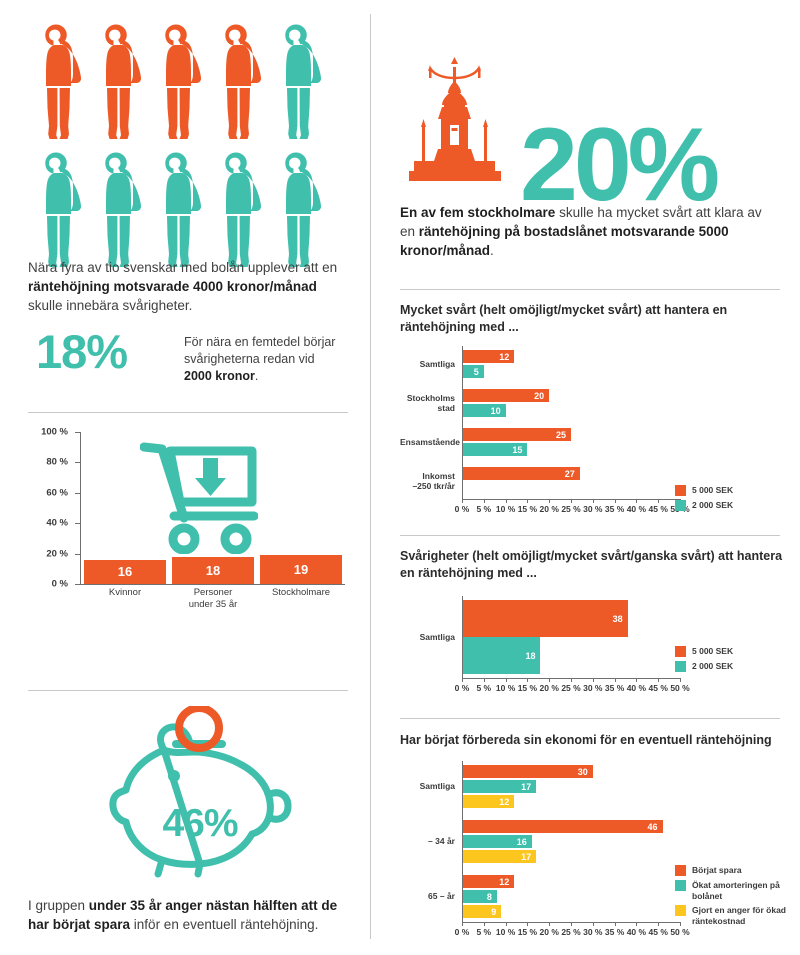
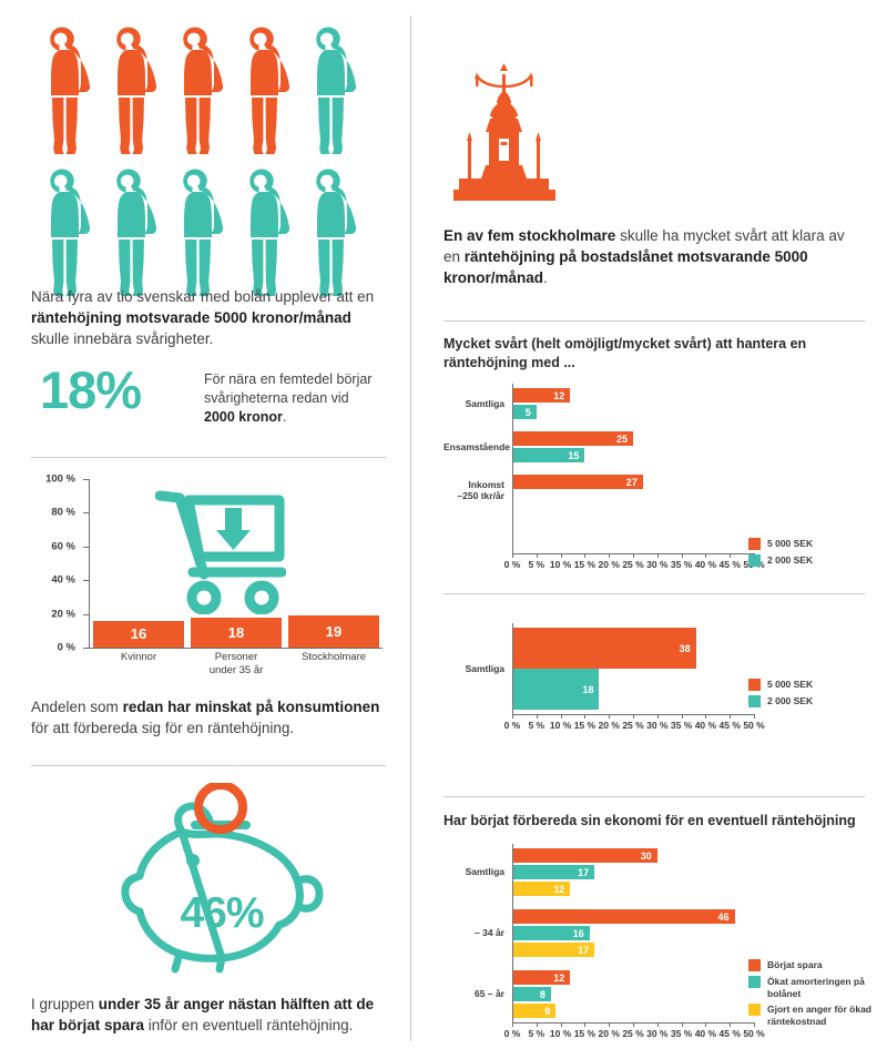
- Nära fyra av tio svenskar med bolån upplever att en räntehöjning motsvarade 4000 kronor/månad skulle innebära svårigheter.
+ Nära fyra av tio svenskar med bolån upplever att en räntehöjning motsvarade 5000 kronor/månad skulle innebära svårigheter.
  18%
  För nära en femtedel börjar svårigheterna redan vid 2000 kronor.
  0 %
  20 %
  40 %
  60 %
  80 %
  100 %
  16
  18
  19
  Kvinnor
  Personer
  under 35 år
  Stockholmare
+ Andelen som redan har minskat på konsumtionen för att förbereda sig för en räntehöjning.
  46%
  I gruppen under 35 år anger nästan hälften att de har börjat spara inför en eventuell räntehöjning.
- 20%
  En av fem stockholmare skulle ha mycket svårt att klara av en räntehöjning på bostadslånet motsvarande 5000 kronor/månad.
  Mycket svårt (helt omöjligt/mycket svårt) att hantera en räntehöjning med ...
  Samtliga
  12
  5
- Stockholms stad
- 20
- 10
  Ensamstående
  25
  15
  Inkomst
  –250 tkr/år
  27
  0 %
  5 %
  10 %
  15 %
  20 %
  25 %
  30 %
  35 %
  40 %
  45 %
  5 000 SEK
  2 000 SEK
- Svårigheter (helt omöjligt/mycket svårt/ganska svårt) att hantera en räntehöjning med ...
  Samtliga
  38
  18
  0 %
  5 %
  10 %
  15 %
  20 %
  25 %
  30 %
  35 %
  40 %
  45 %
  50 %
  5 000 SEK
  2 000 SEK
  Har börjat förbereda sin ekonomi för en eventuell räntehöjning
  Samtliga
  30
  17
  12
  – 34 år
  46
  16
  17
  65 – år
  12
  8
  9
  0 %
  5 %
  10 %
  15 %
  20 %
  25 %
  30 %
  35 %
  40 %
  45 %
  50 %
  Börjat spara
  Ökat amorteringen på bolånet
  Gjort en anger för ökad räntekostnad
